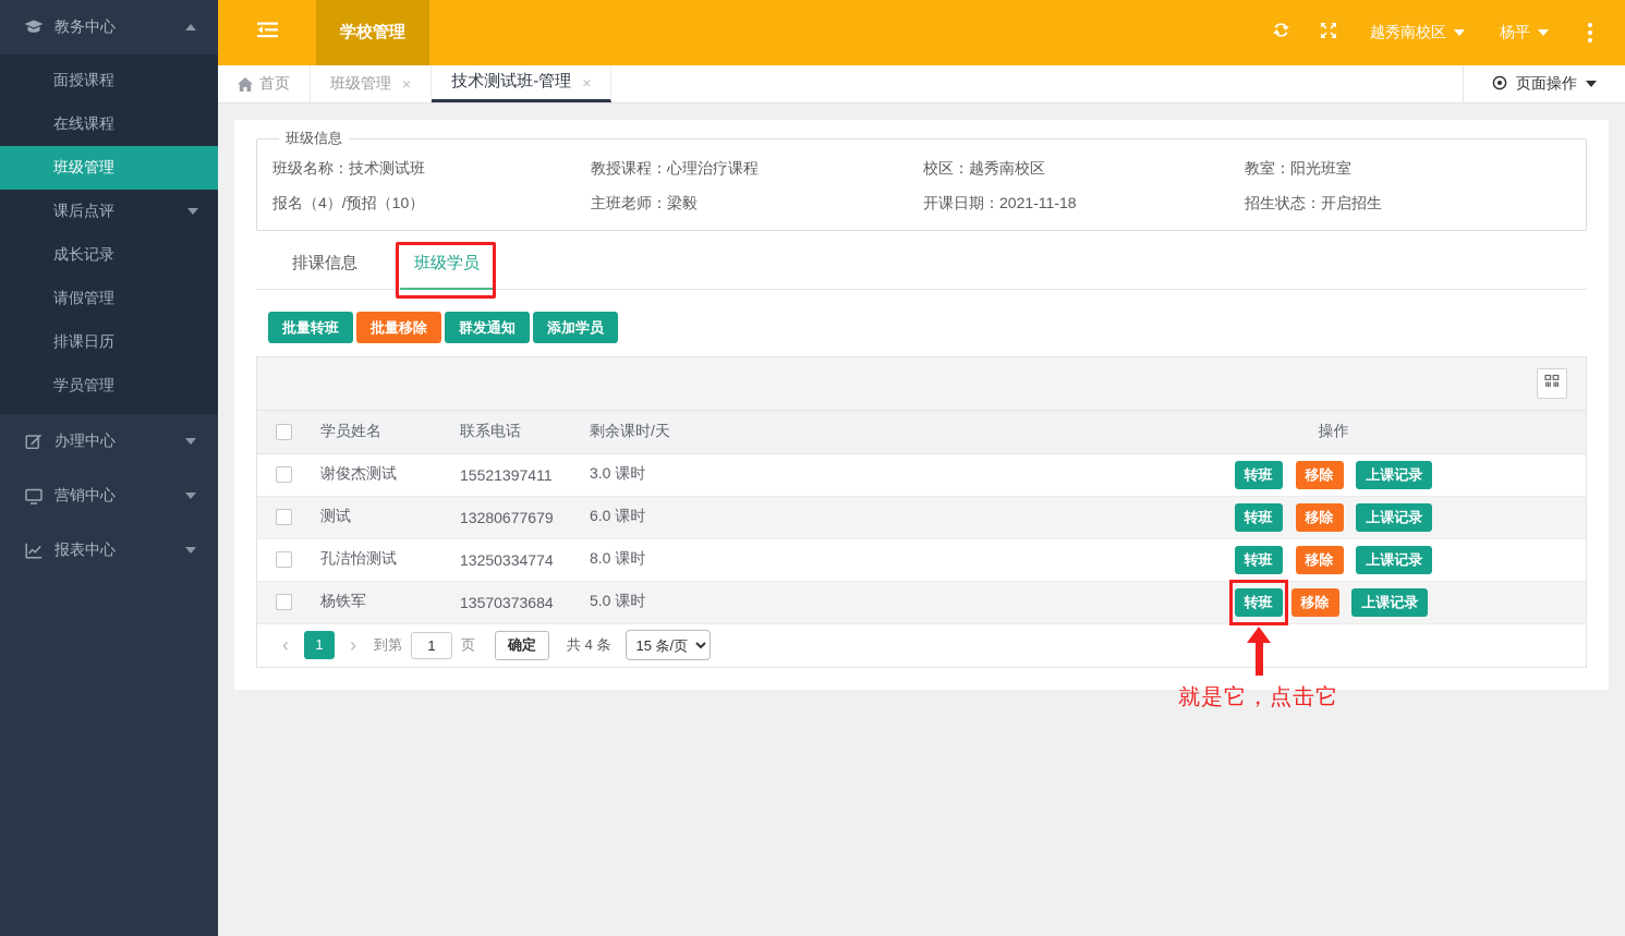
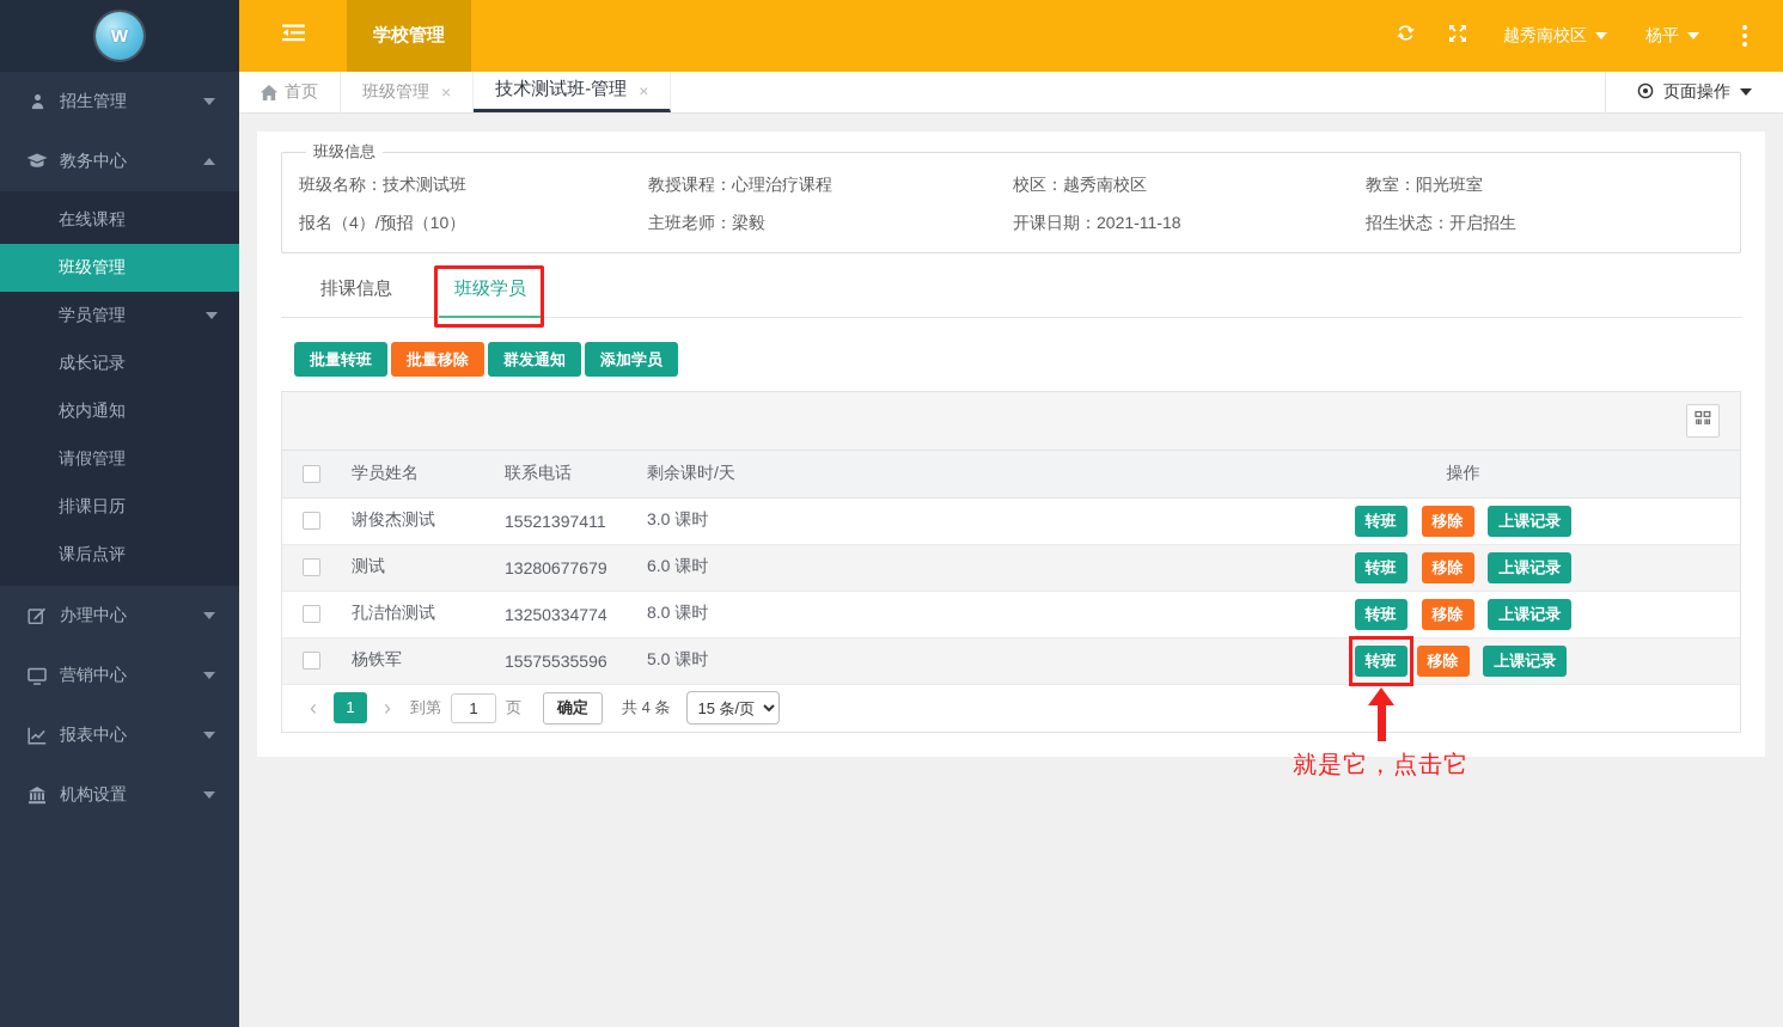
+ W
+ 招生管理
  教务中心
- 面授课程
  在线课程
  班级管理
- 课后点评
+ 学员管理
  成长记录
+ 校内通知
  请假管理
  排课日历
- 学员管理
+ 课后点评
  办理中心
  营销中心
  报表中心
+ 机构设置
  学校管理
  越秀南校区
  杨平
  首页
  班级管理
  ×
  技术测试班-管理
  ×
  页面操作
  班级信息
  班级名称：技术测试班
  教授课程：心理治疗课程
  校区：越秀南校区
  教室：阳光班室
  报名（4）/预招（10）
  主班老师：梁毅
  开课日期：2021-11-18
  招生状态：开启招生
  排课信息
  班级学员
  批量转班
  批量移除
  群发通知
  添加学员
  	学员姓名	联系电话	剩余课时/天	操作
  	谢俊杰测试	15521397411	3.0 课时	转班 移除 上课记录
  	测试	13280677679	6.0 课时	转班 移除 上课记录
  	孔洁怡测试	13250334774	8.0 课时	转班 移除 上课记录
- 	杨铁军	13570373684	5.0 课时	转班 就是它，点击它 移除 上课记录
+ 	杨铁军	15575535596	5.0 课时	转班 就是它，点击它 移除 上课记录
  ‹
  1
  ›
  到第
  1
  页
  确定
  共 4 条
  15 条/页
